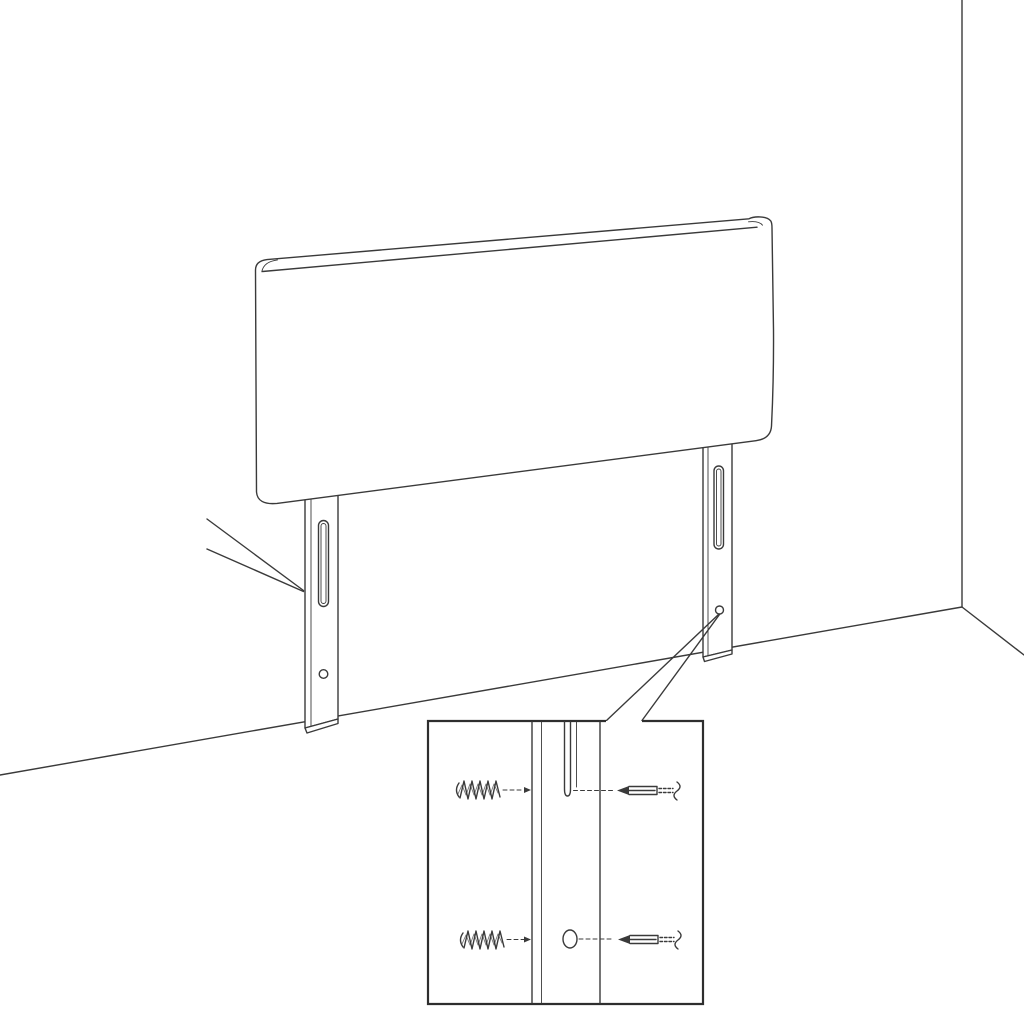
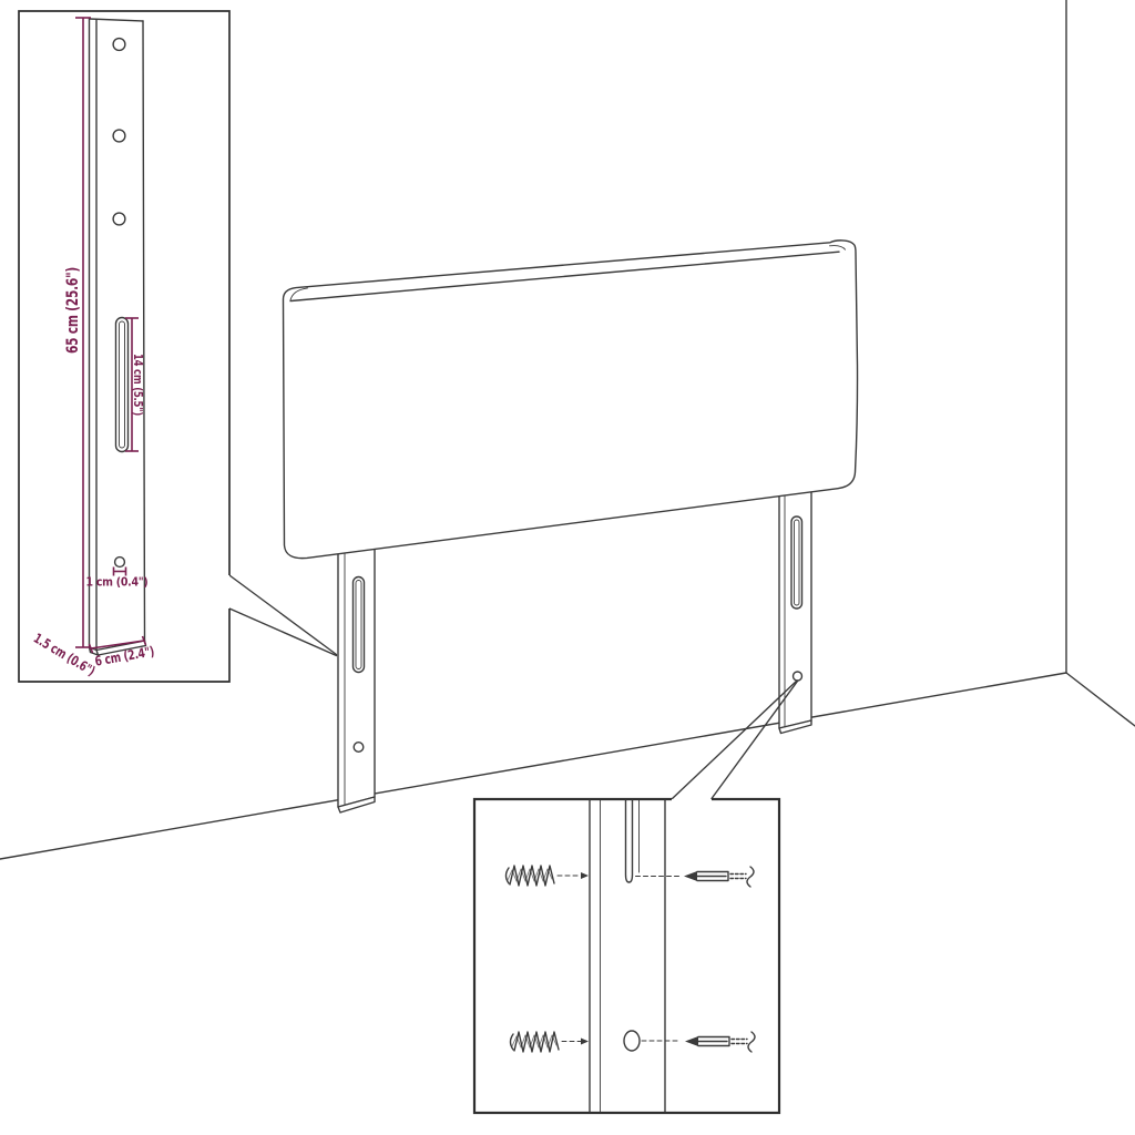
+ 1 cm (0.4")
